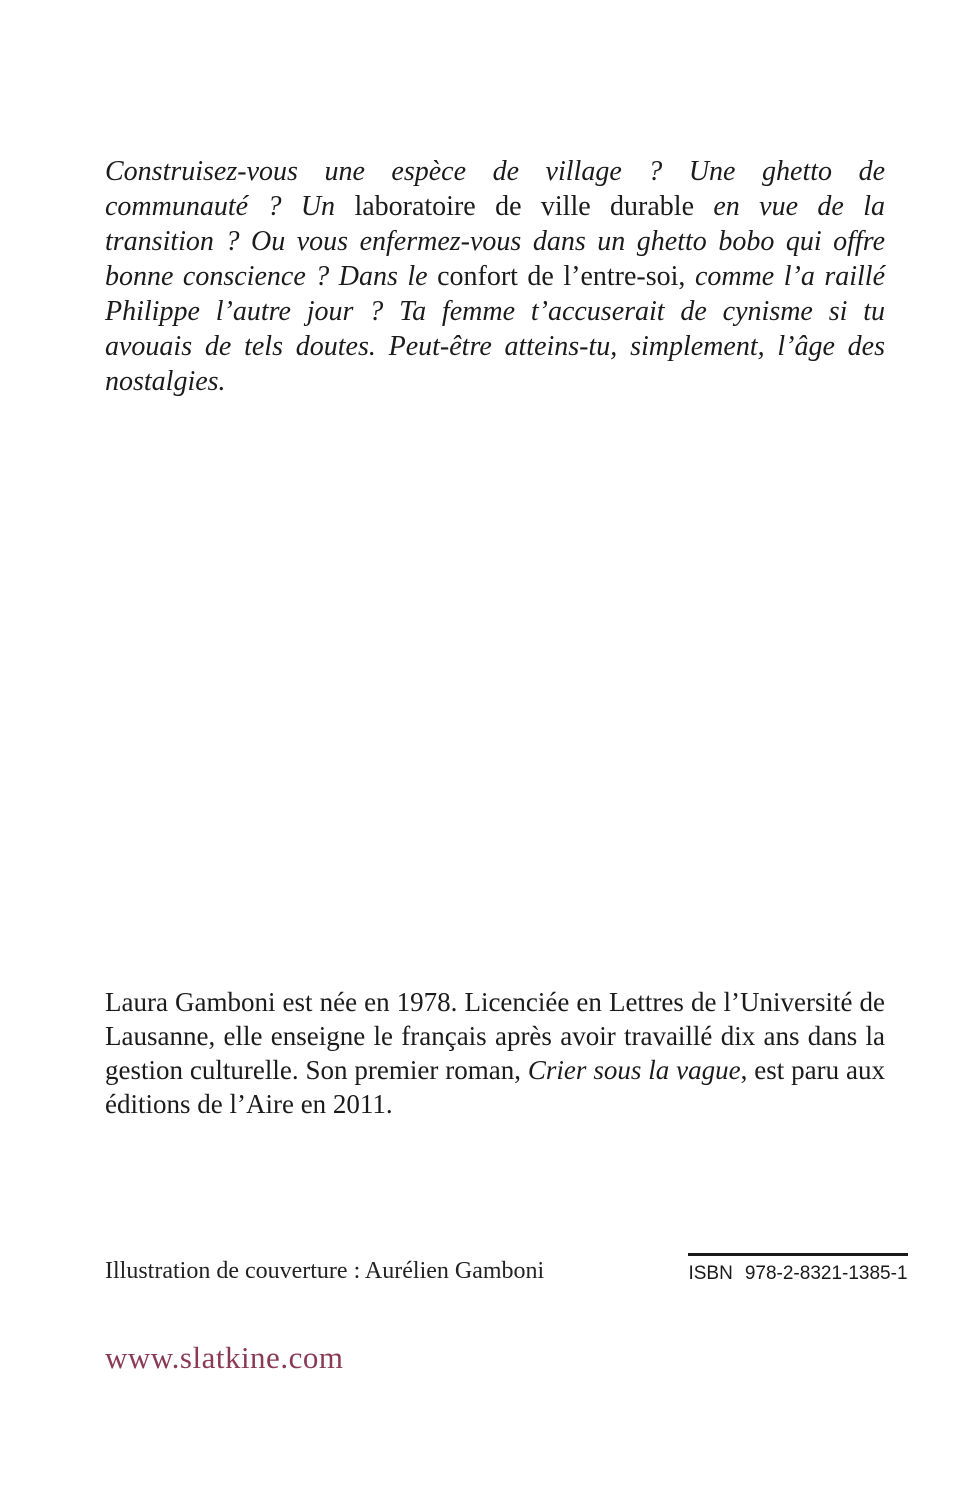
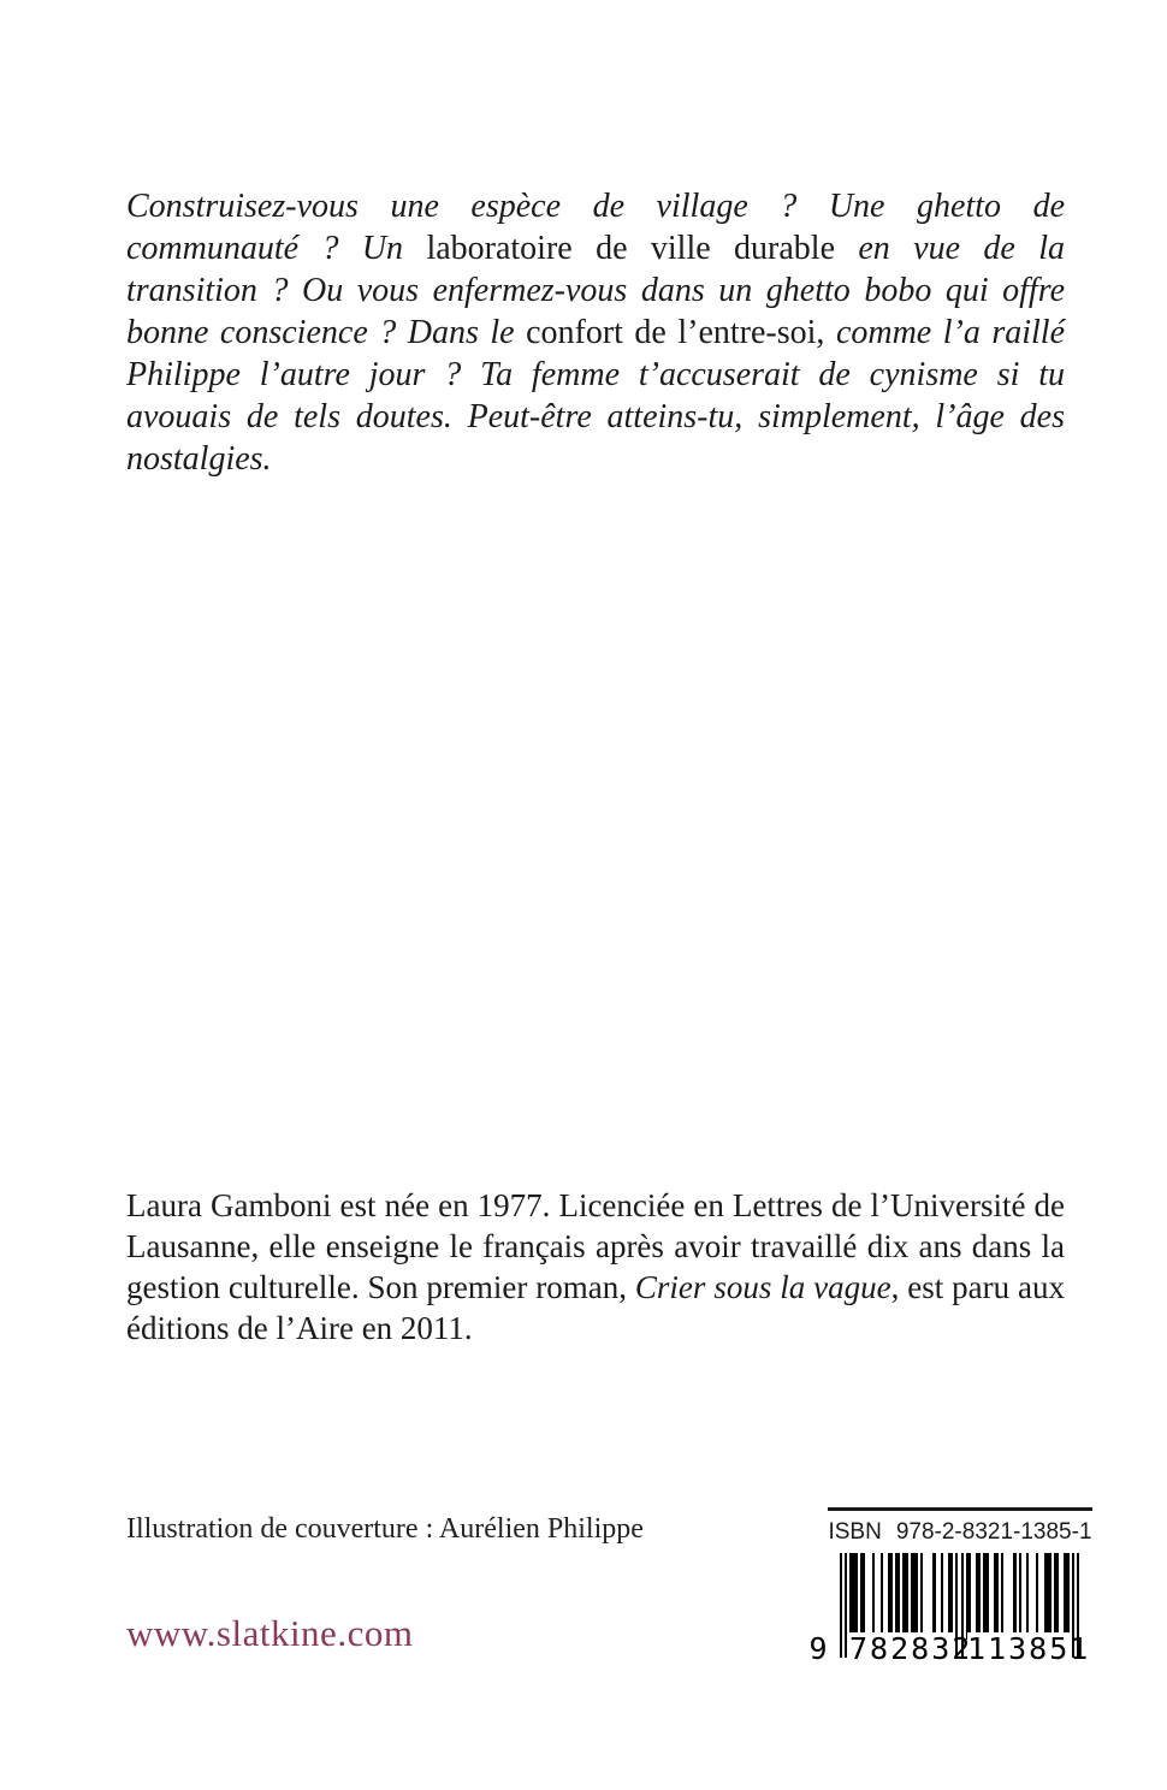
  Construisez-vous une espèce de village ? Une ghetto de communauté ? Un laboratoire de ville durable en vue de la transition ? Ou vous enfermez-vous dans un ghetto bobo qui offre bonne conscience ? Dans le confort de l’entre-soi, comme l’a raillé Philippe l’autre jour ? Ta femme t’accuserait de cynisme si tu avouais de tels doutes. Peut-être atteins-tu, simplement, l’âge des nostalgies.
- Laura Gamboni est née en 1978. Licenciée en Lettres de l’Université de Lausanne, elle enseigne le français après avoir travaillé dix ans dans la gestion culturelle. Son premier roman, Crier sous la vague, est paru aux éditions de l’Aire en 2011.
+ Laura Gamboni est née en 1977. Licenciée en Lettres de l’Université de Lausanne, elle enseigne le français après avoir travaillé dix ans dans la gestion culturelle. Son premier roman, Crier sous la vague, est paru aux éditions de l’Aire en 2011.
- Illustration de couverture : Aurélien Gamboni
+ Illustration de couverture : Aurélien Philippe
  www.slatkine.com
  ISBN 978-2-8321-1385-1
+ 9
+ 782832
+ 113851
